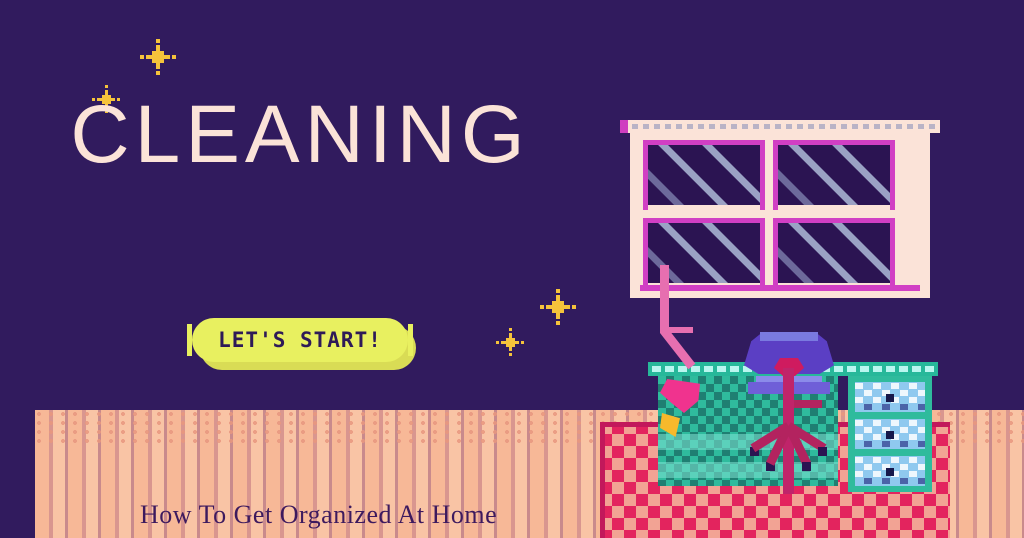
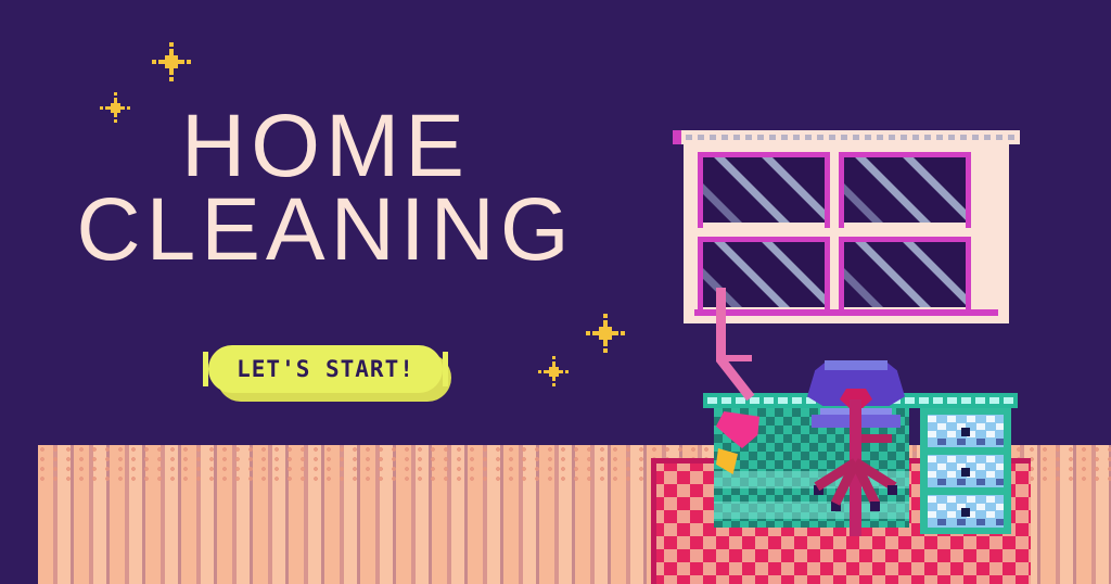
+ HOME
  CLEANING
  LET'S START!
- How To Get Organized At Home
